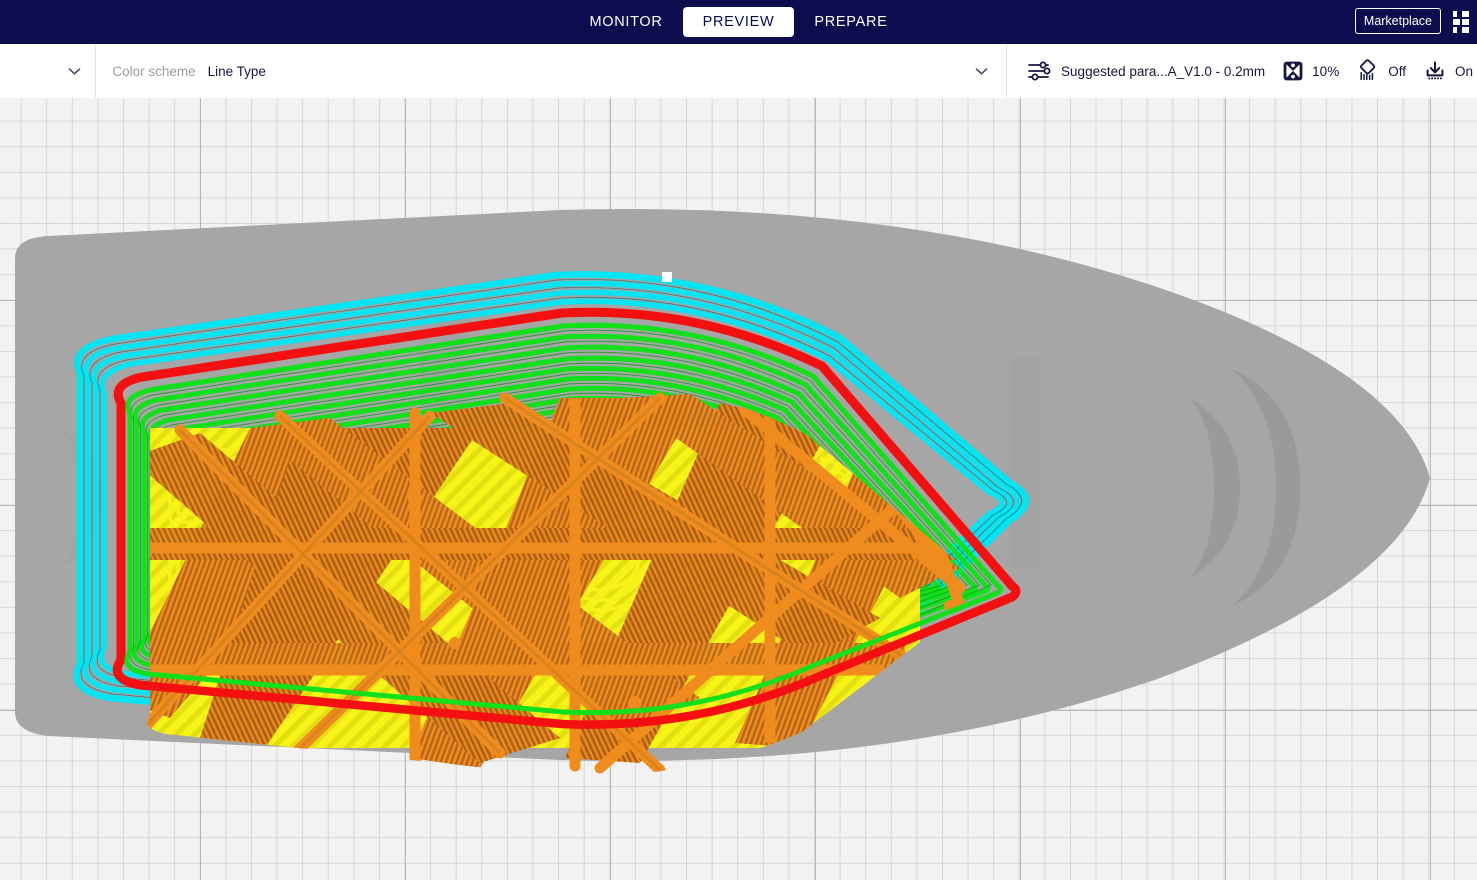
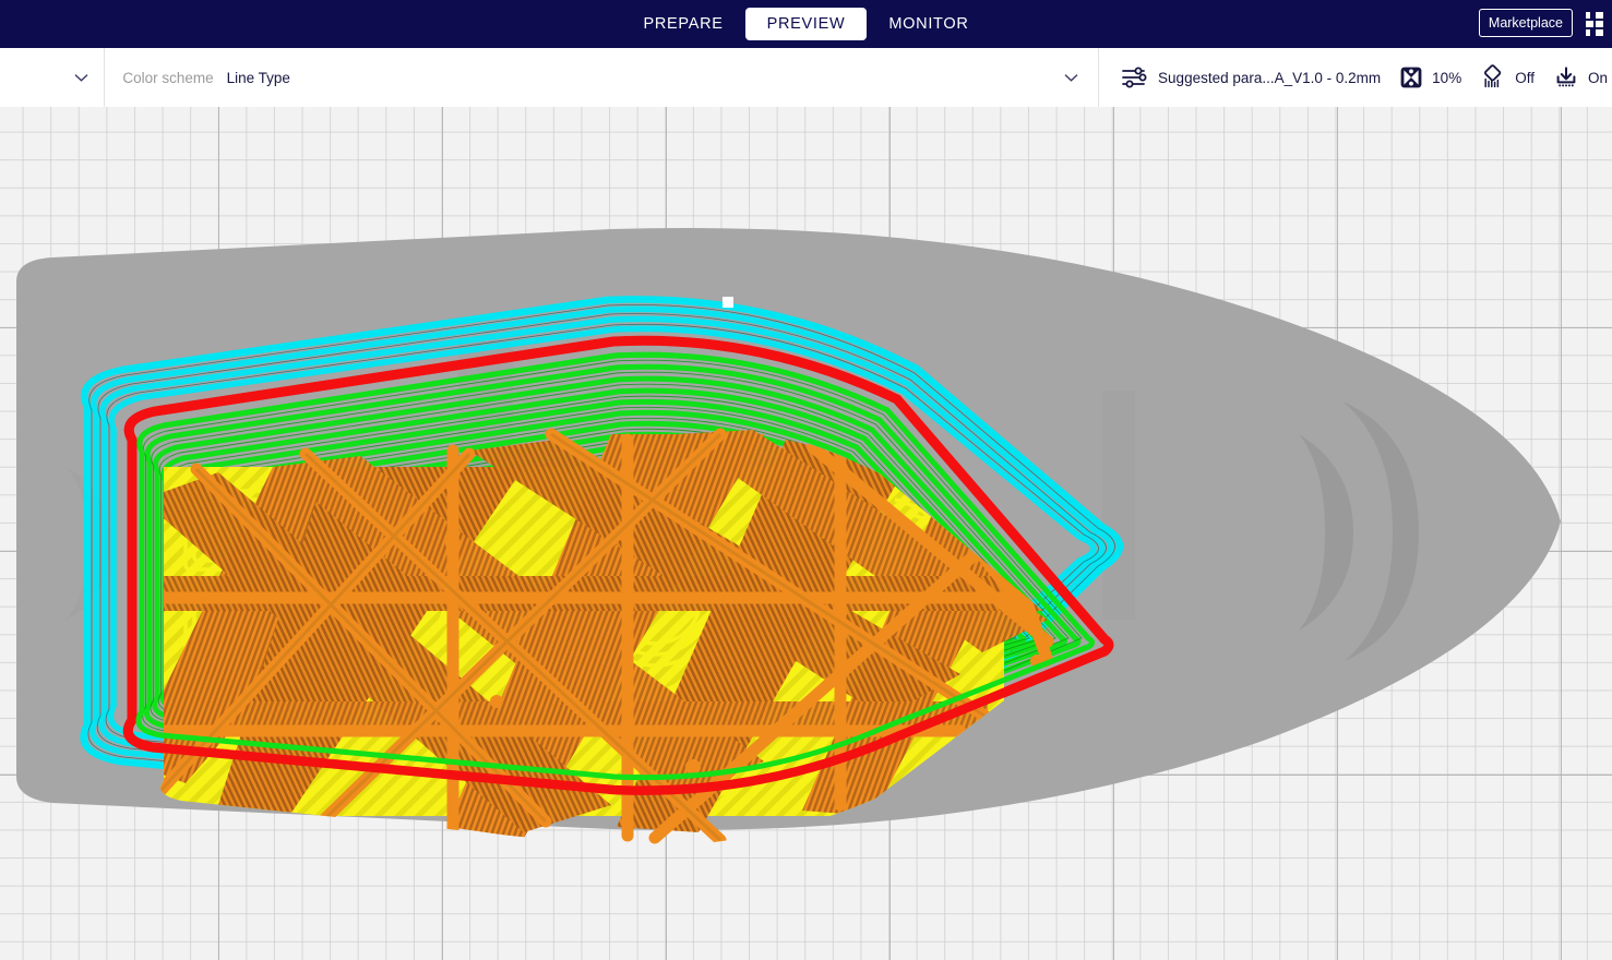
- MONITOR
+ PREPARE
  PREVIEW
- PREPARE
+ MONITOR
  Marketplace
  Color scheme
  Line Type
  Suggested para...A_V1.0 - 0.2mm
  10%
  Off
  On
